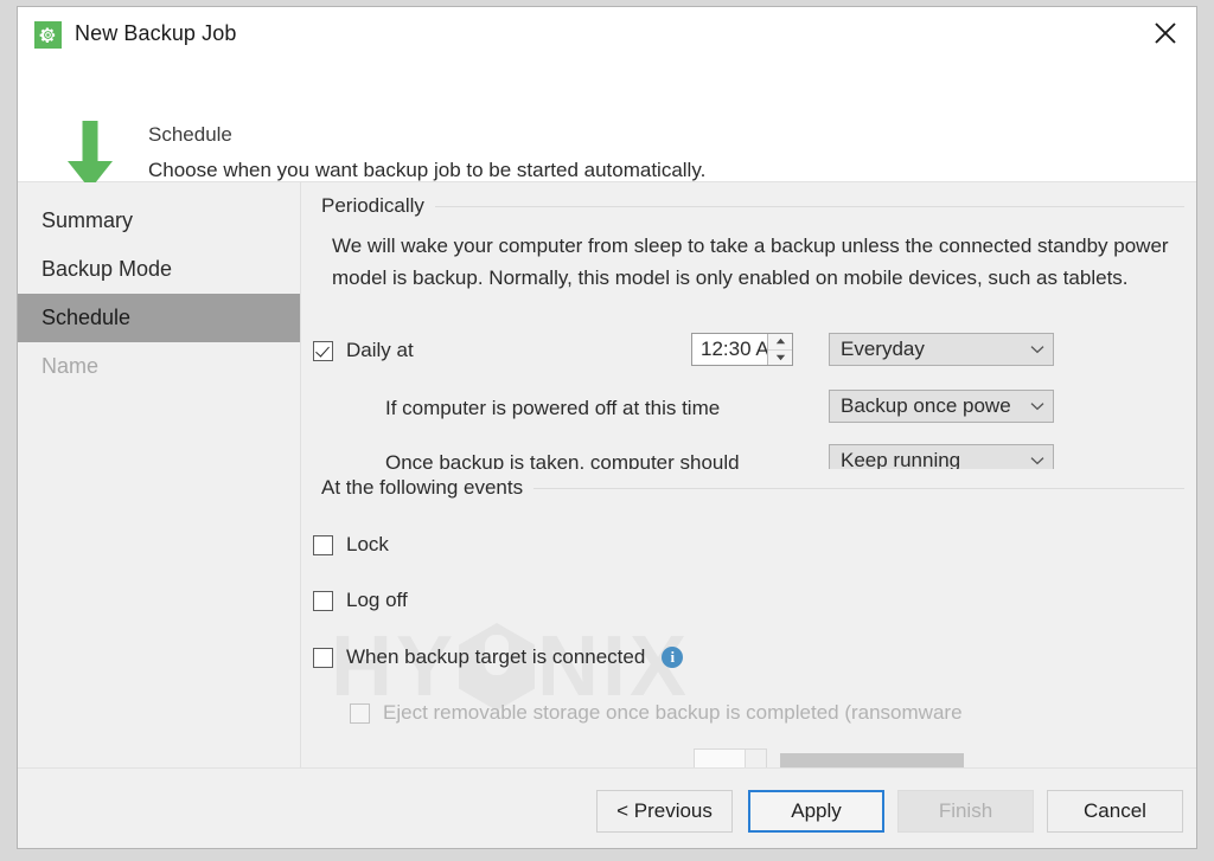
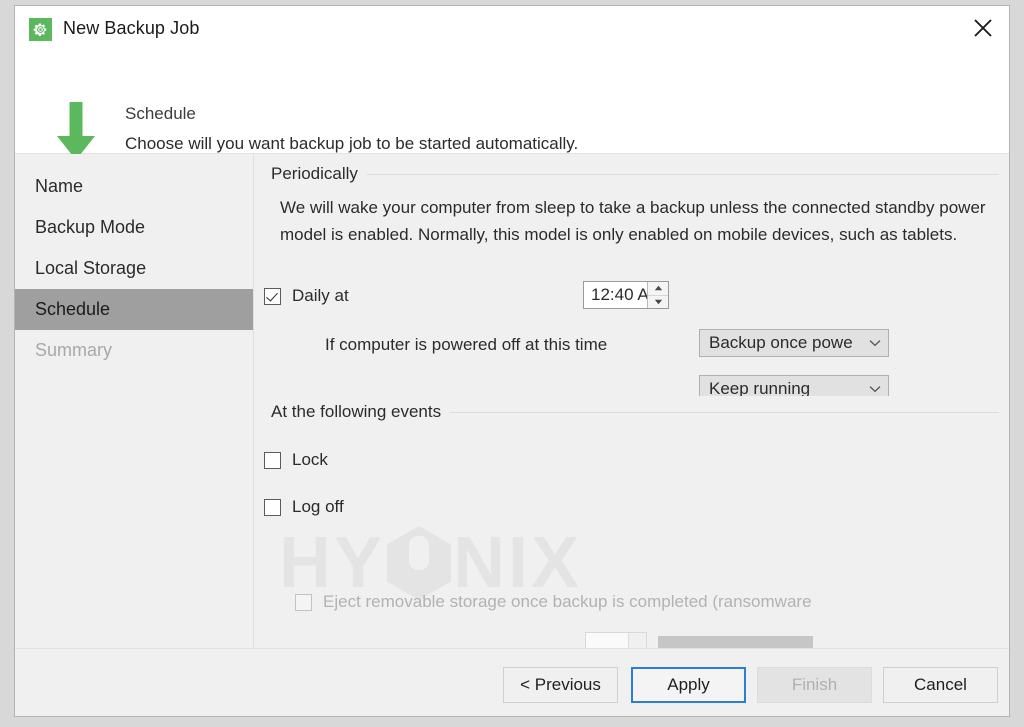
  New Backup Job
  Schedule
- Choose when you want backup job to be started automatically.
+ Choose will you want backup job to be started automatically.
- Summary
+ Name
  Backup Mode
+ Local Storage
  Schedule
- Name
+ Summary
  HY
  NIX
  Periodically
- We will wake your computer from sleep to take a backup unless the connected standby power model is backup. Normally, this model is only enabled on mobile devices, such as tablets.
+ We will wake your computer from sleep to take a backup unless the connected standby power model is enabled. Normally, this model is only enabled on mobile devices, such as tablets.
  Daily at
- 12:30 A
+ 12:40 A
- Everyday
  If computer is powered off at this time
  Backup once powe
- Once backup is taken, computer should
  Keep running
  At the following events
  Lock
  Log off
- When backup target is connected
- i
  Eject removable storage once backup is completed (ransomware
  < Previous
  Apply
  Finish
  Cancel
